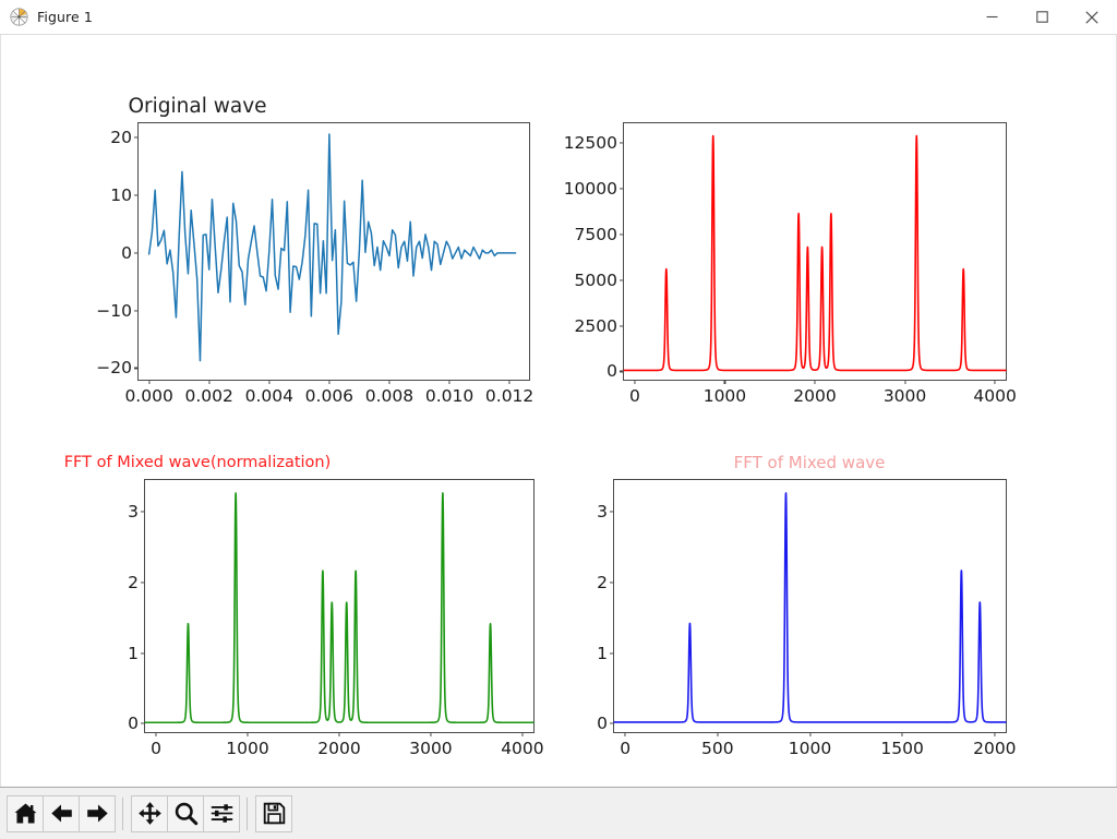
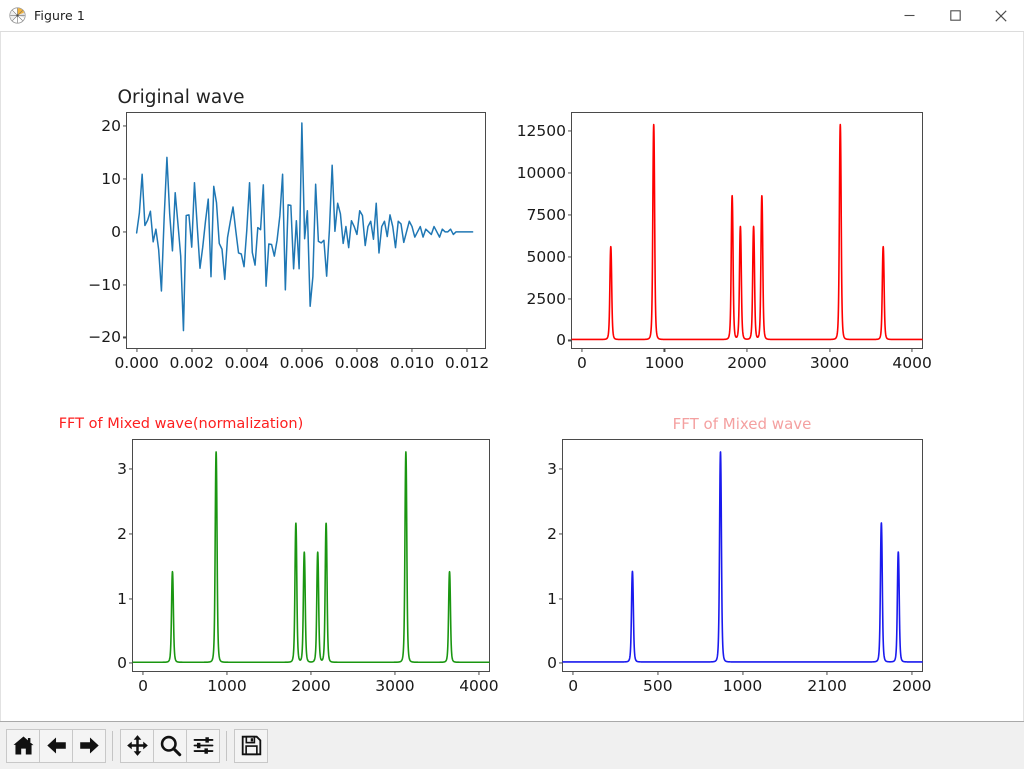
  Figure 1
  Original wave
  −20
  −10
  0
  10
  20
  0.000
  0.002
  0.004
  0.006
  0.008
  0.010
  0.012
  0
  2500
  5000
  7500
  10000
  12500
  0
  1000
  2000
  3000
  4000
  FFT of Mixed wave(normalization)
  0
  1
  2
  3
  0
  1000
  2000
  3000
  4000
  FFT of Mixed wave
  0
  1
  2
  3
  0
  500
  1000
- 1500
+ 2100
  2000
